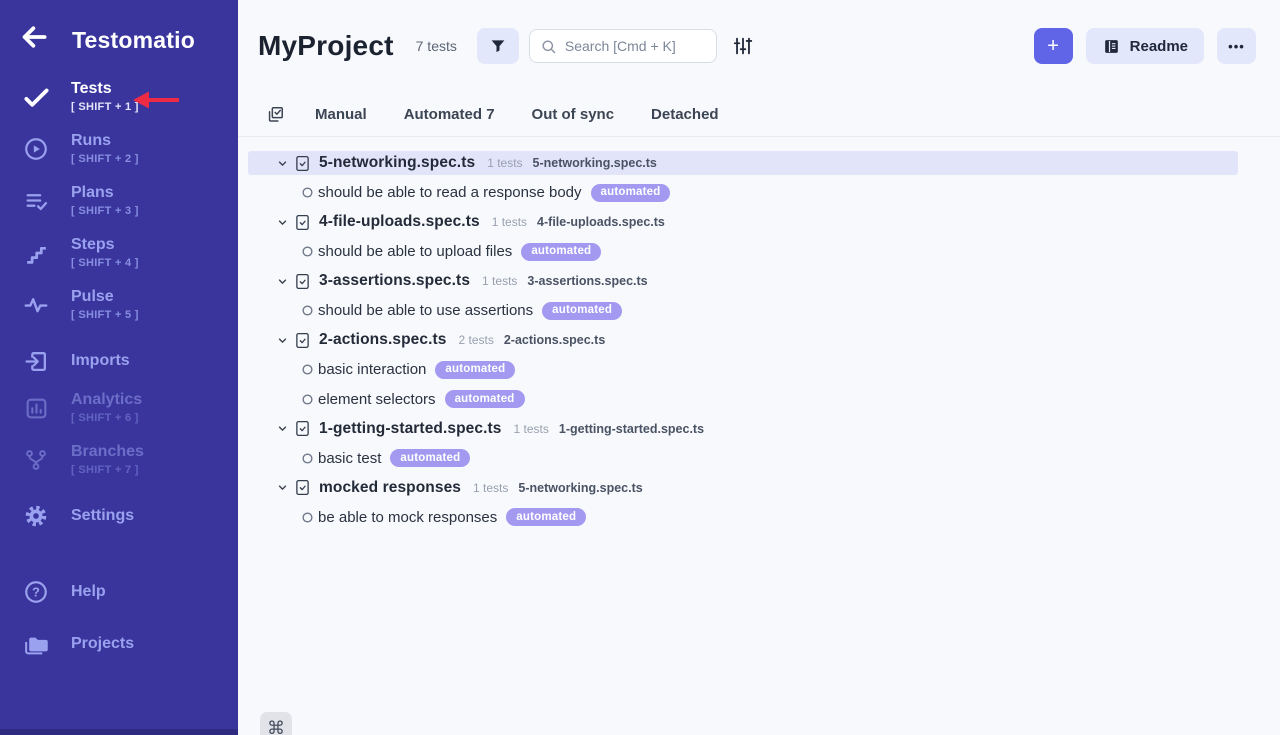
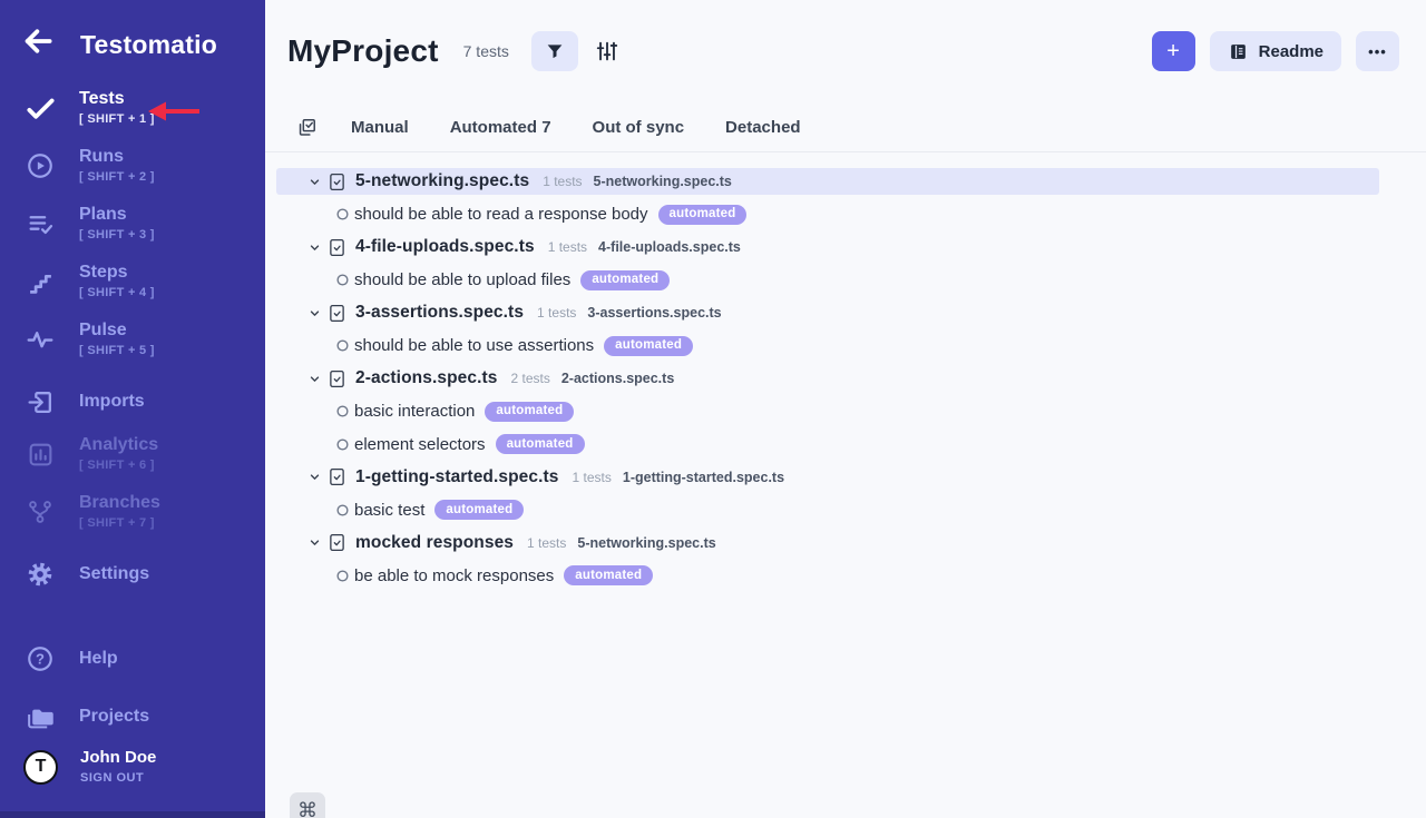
  Testomatio
  Tests
  [ SHIFT + 1 ]
  Runs
  [ SHIFT + 2 ]
  Plans
  [ SHIFT + 3 ]
  Steps
  [ SHIFT + 4 ]
  Pulse
  [ SHIFT + 5 ]
  Imports
  Analytics
  [ SHIFT + 6 ]
  Branches
  [ SHIFT + 7 ]
  Settings
  ?
  Help
  Projects
+ T
+ John Doe
+ SIGN OUT
  MyProject
  7 tests
- Search [Cmd + K]
  +
  Readme
  •••
  Manual
  Automated 7
  Out of sync
  Detached
  5-networking.spec.ts
  1 tests
  5-networking.spec.ts
  should be able to read a response body
  automated
  4-file-uploads.spec.ts
  1 tests
  4-file-uploads.spec.ts
  should be able to upload files
  automated
  3-assertions.spec.ts
  1 tests
  3-assertions.spec.ts
  should be able to use assertions
  automated
  2-actions.spec.ts
  2 tests
  2-actions.spec.ts
  basic interaction
  automated
  element selectors
  automated
  1-getting-started.spec.ts
  1 tests
  1-getting-started.spec.ts
  basic test
  automated
  mocked responses
  1 tests
  5-networking.spec.ts
  be able to mock responses
  automated
  ⌘
